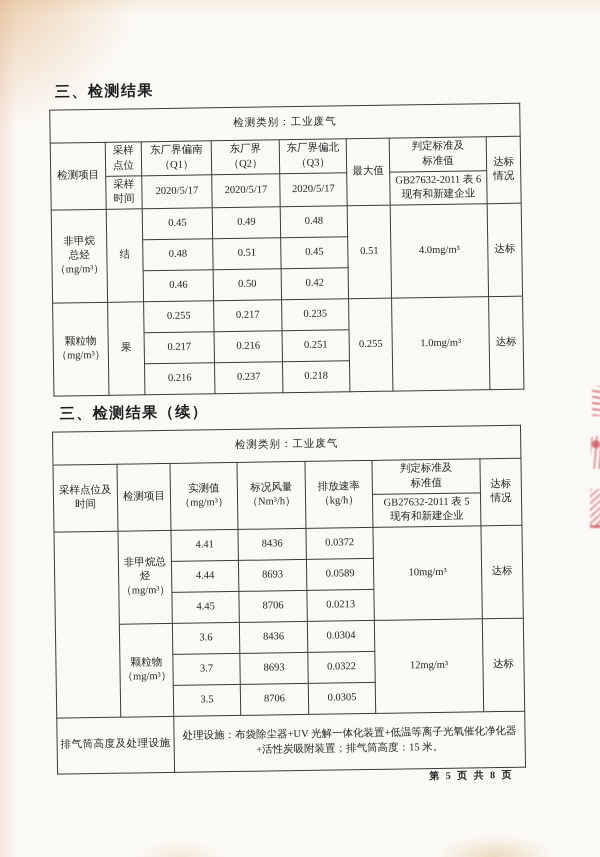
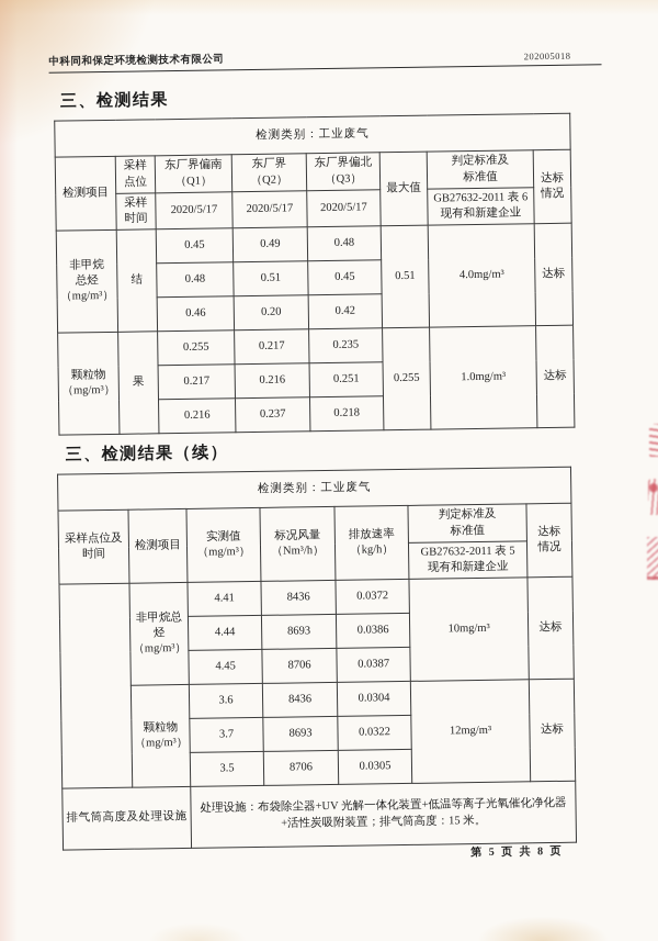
+ 中科同和保定环境检测技术有限公司
+ 202005018
  三、检测结果
  检测类别：工业废气
  检测项目	采样 点位	东厂界偏南 （Q1）	东厂界 （Q2）	东厂界偏北 （Q3）	最大值	判定标准及 标准值	达标 情况
  采样 时间	2020/5/17	2020/5/17	2020/5/17	GB27632-2011 表 6 现有和新建企业
  非甲烷 总烃 （mg/m³）	结	0.45	0.49	0.48	0.51	4.0mg/m³	达标
  0.48	0.51	0.45
- 0.46	0.50	0.42
+ 0.46	0.20	0.42
  颗粒物 （mg/m³）	果	0.255	0.217	0.235	0.255	1.0mg/m³	达标
  0.217	0.216	0.251
  0.216	0.237	0.218
  三、检测结果（续）
  检测类别：工业废气
  采样点位及 时间	检测项目	实测值 （mg/m³）	标况风量 （Nm³/h）	排放速率 （kg/h）	判定标准及 标准值	达标 情况
  GB27632-2011 表 5 现有和新建企业
  	非甲烷总烃 （mg/m³）	4.41	8436	0.0372	10mg/m³	达标
- 4.44	8693	0.0589
+ 4.44	8693	0.0386
- 4.45	8706	0.0213
+ 4.45	8706	0.0387
  颗粒物 （mg/m³）	3.6	8436	0.0304	12mg/m³	达标
  3.7	8693	0.0322
  3.5	8706	0.0305
  排气筒高度及处理设施	处理设施：布袋除尘器+UV 光解一体化装置+低温等离子光氧催化净化器+活性炭吸附装置；排气筒高度：15 米。
  第 5 页 共 8 页
